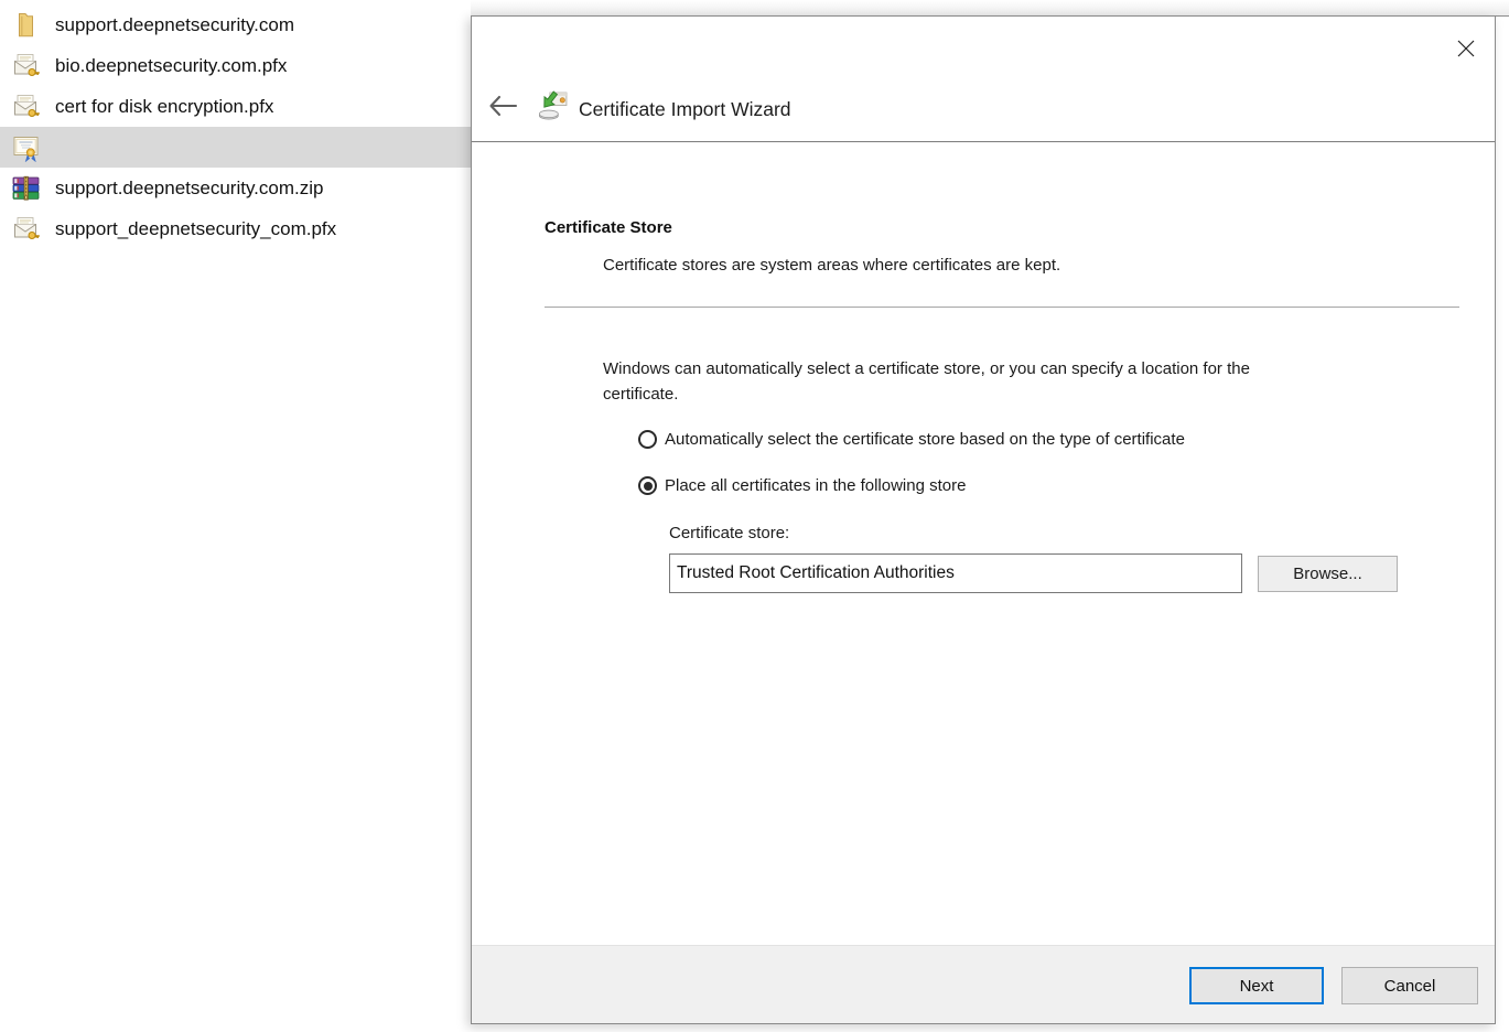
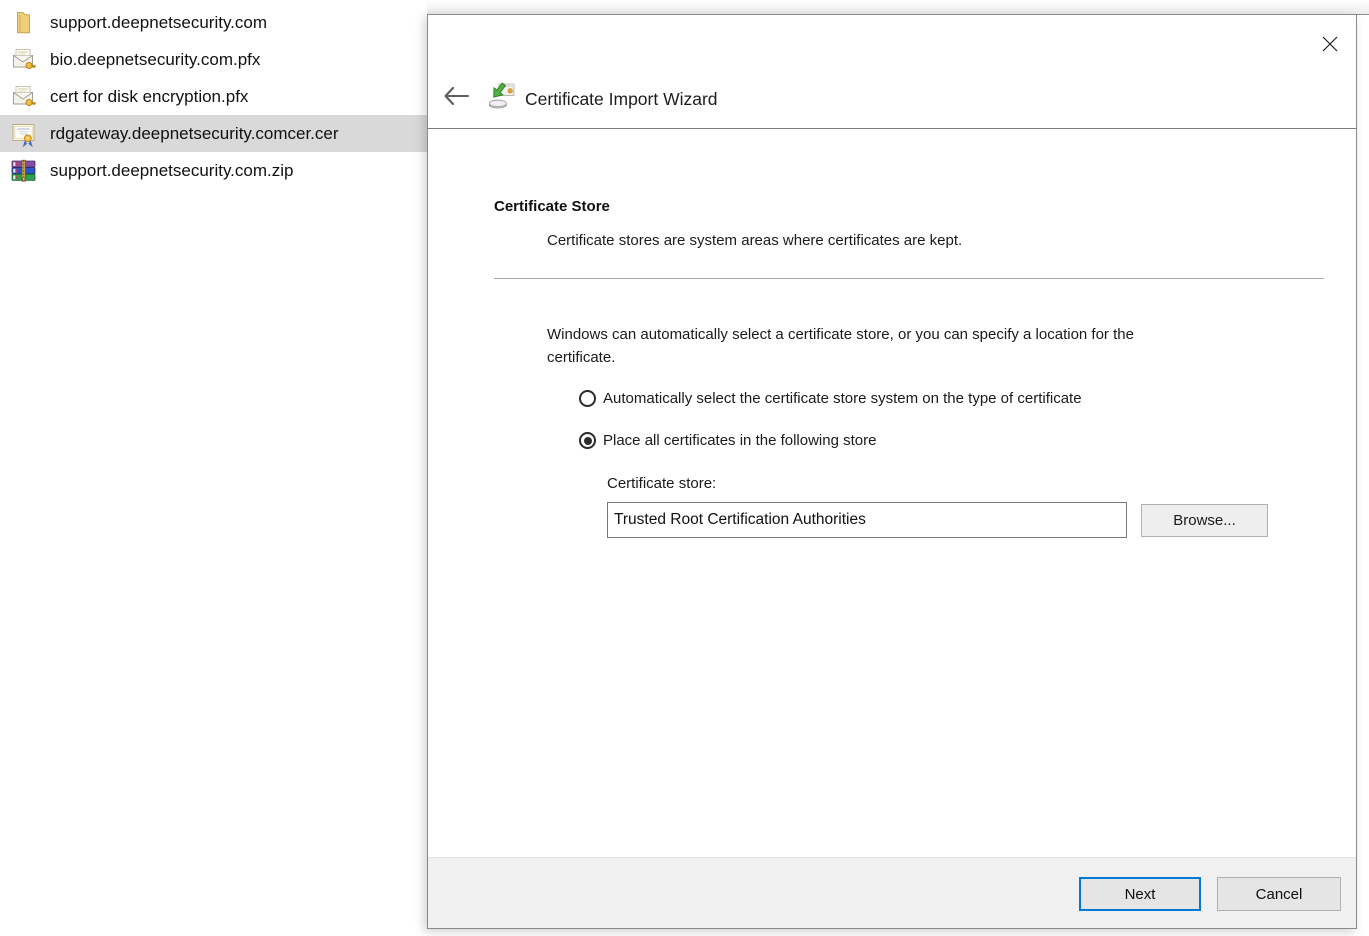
  support.deepnetsecurity.com
  bio.deepnetsecurity.com.pfx
  cert for disk encryption.pfx
+ rdgateway.deepnetsecurity.comcer.cer
  support.deepnetsecurity.com.zip
- support_deepnetsecurity_com.pfx
  Certificate Import Wizard
  Certificate Store
  Certificate stores are system areas where certificates are kept.
  Windows can automatically select a certificate store, or you can specify a location for the certificate.
- Automatically select the certificate store based on the type of certificate
+ Automatically select the certificate store system on the type of certificate
  Place all certificates in the following store
  Certificate store:
  Trusted Root Certification Authorities
  Browse...
  Next
  Cancel
